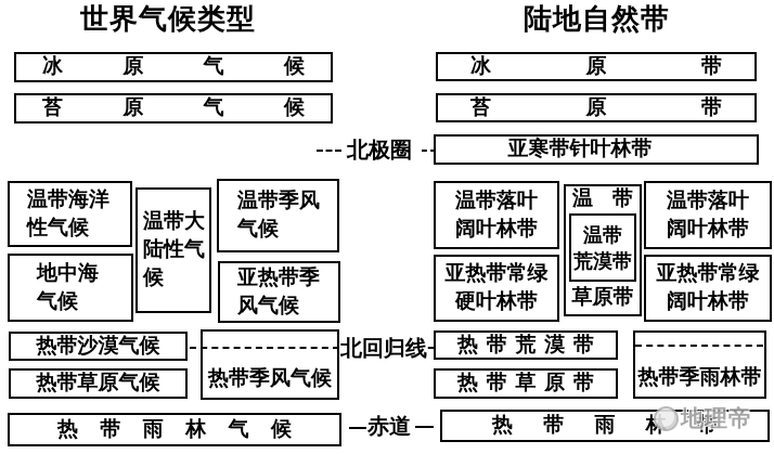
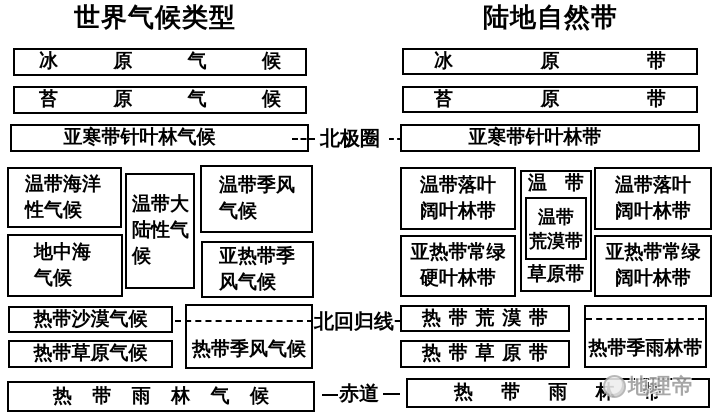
  世界气候类型
  陆地自然带
  冰原气候
  苔原气候
+ 亚寒带针叶林气候
  温带海洋
  性气候
  温带大
  陆性气
  候
  温带季风
  气候
  地中海
  气候
  亚热带季
  风气候
  热带沙漠气候
  热带草原气候
  热带季风气候
  热带雨林气候
  冰原带
  苔原带
  亚寒带针叶林带
  温带落叶
  阔叶林带
  温带
  温带
  荒漠带
  草原带
  温带落叶
  阔叶林带
  亚热带常绿
  硬叶林带
  亚热带常绿
  阔叶林带
  热带荒漠带
  热带草原带
  热带季雨林带
  热带雨林带
  北极圈
  北回归线
  赤道
  地理帝
